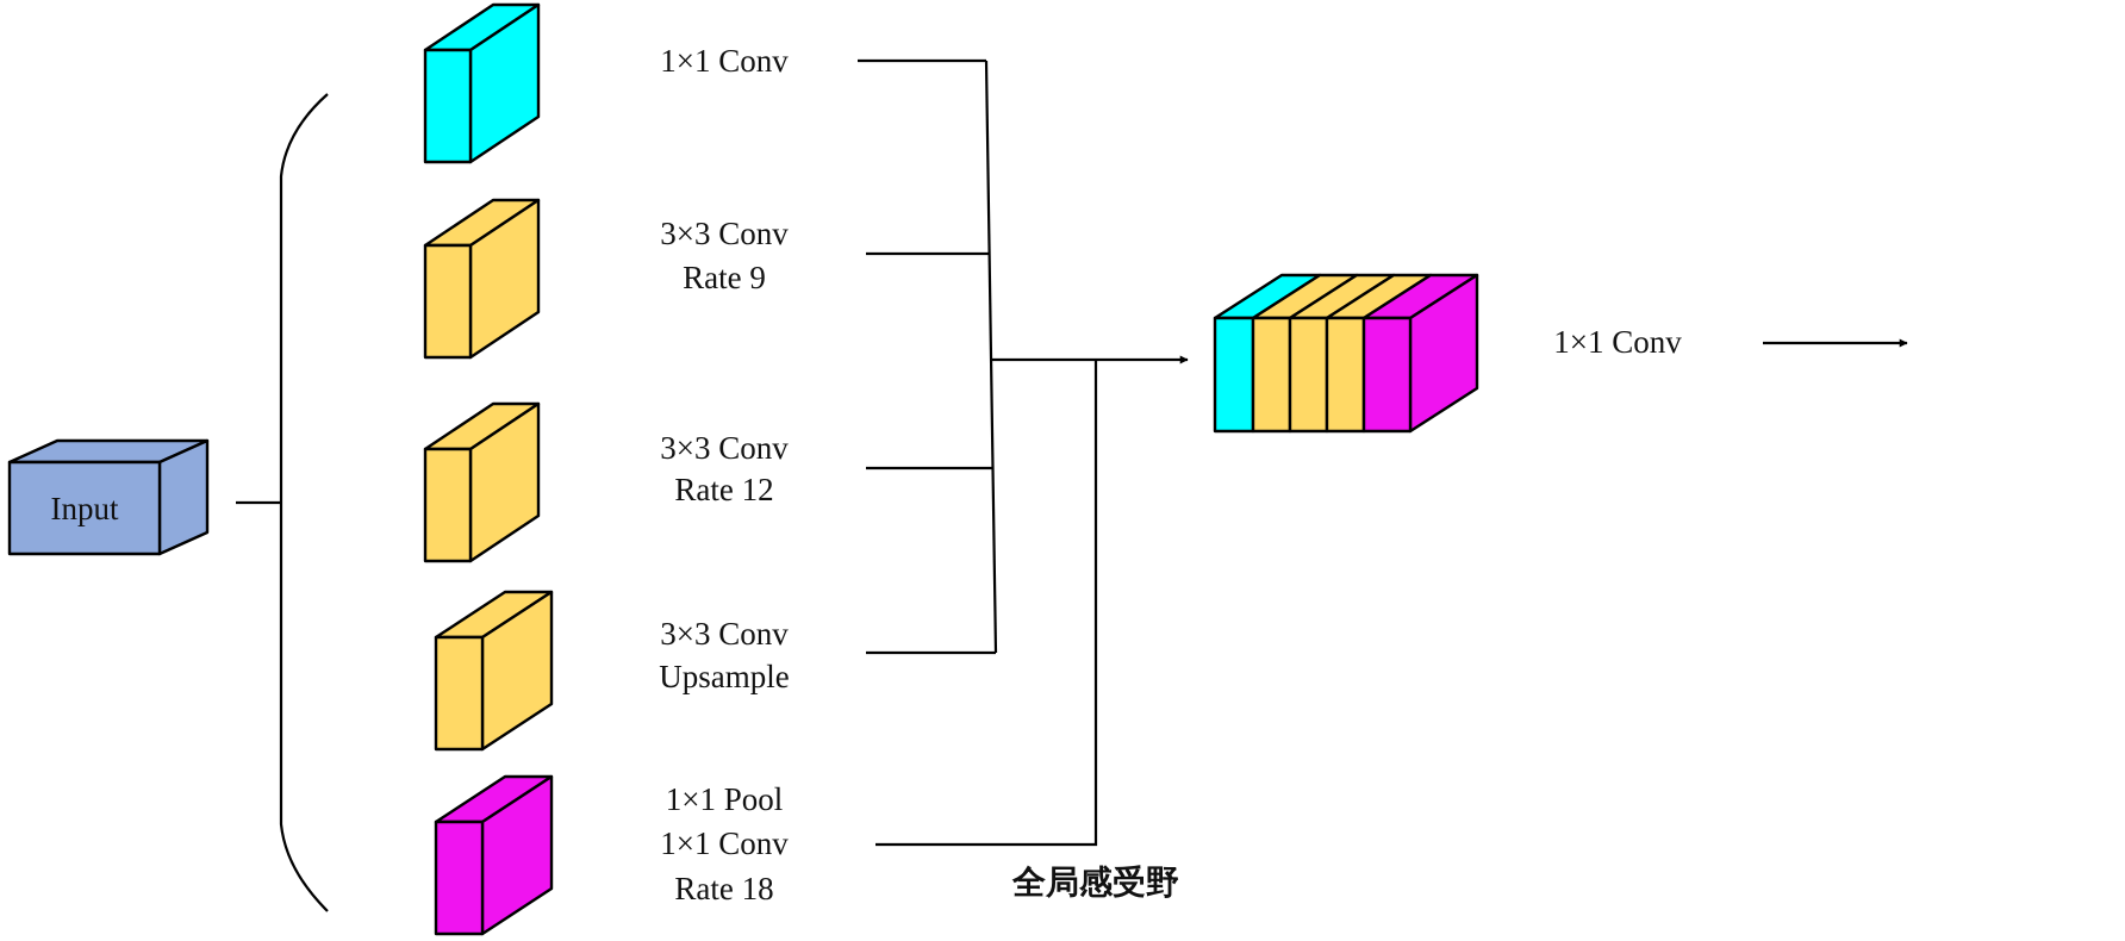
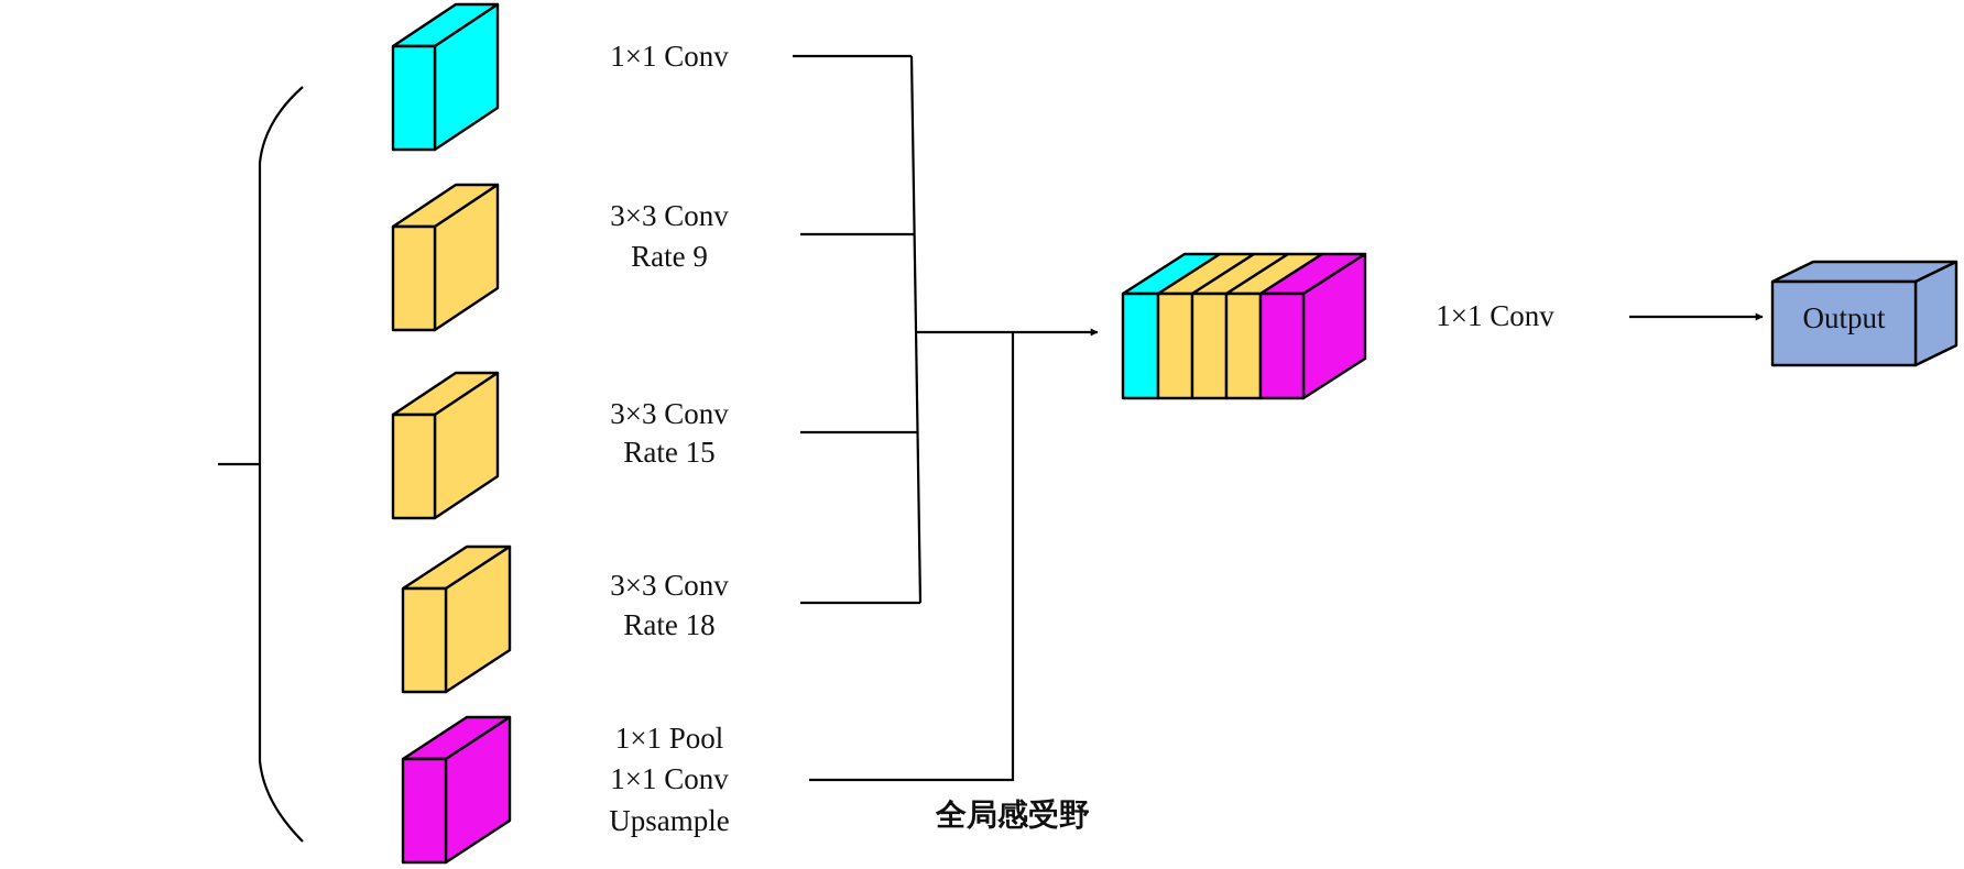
- Input
  1×1 Conv
  3×3 Conv
  Rate 9
  3×3 Conv
- Rate 12
+ Rate 15
  3×3 Conv
- Upsample
+ Rate 18
  1×1 Pool
  1×1 Conv
- Rate 18
+ Upsample
  全局感受野
  1×1 Conv
+ Output
